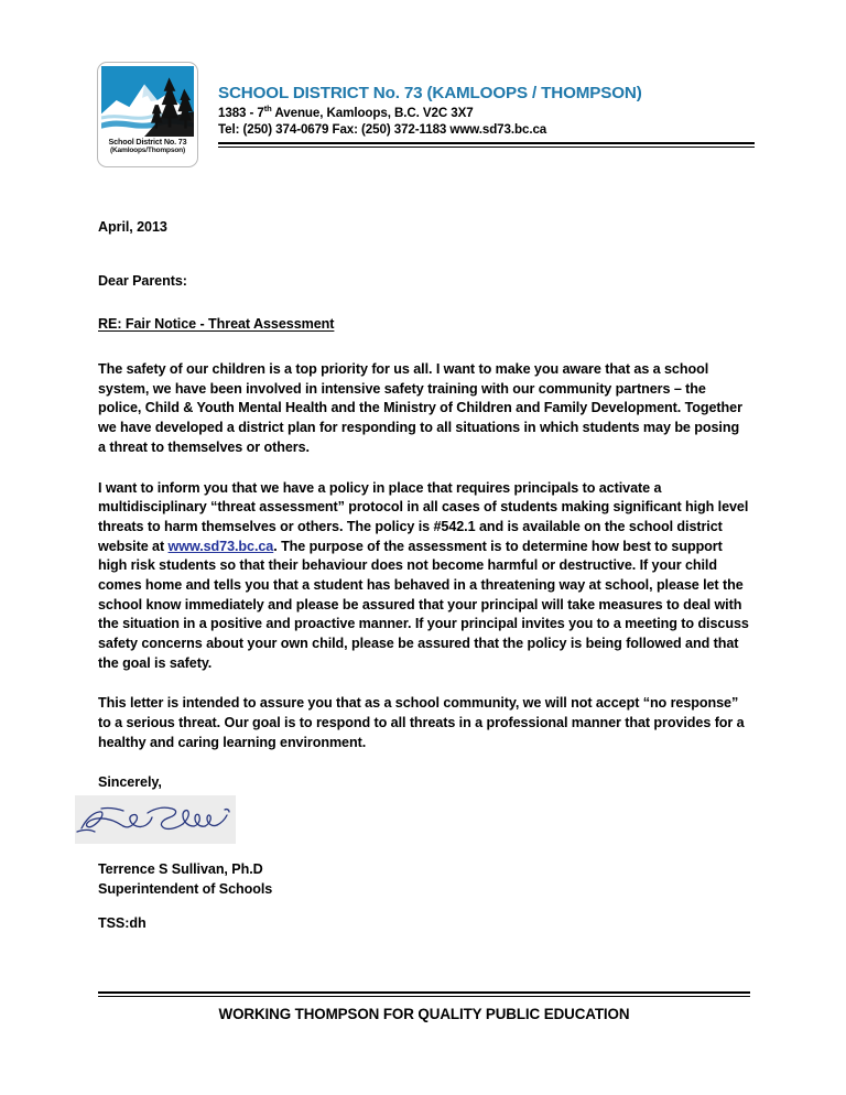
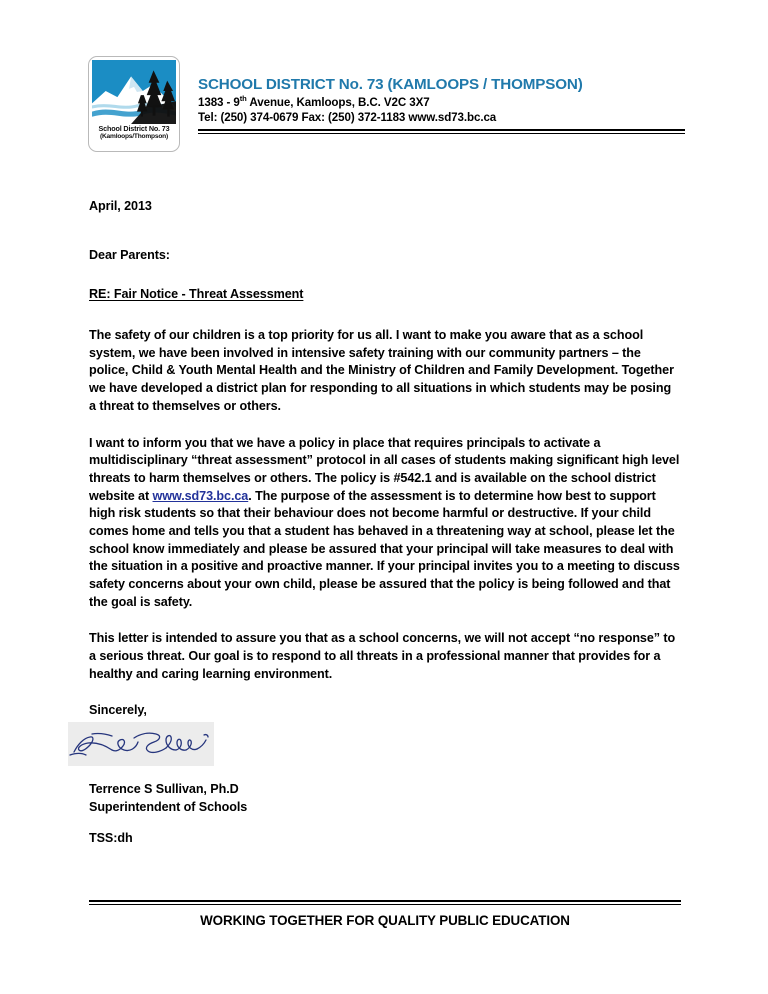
  School District No. 73
  SCHOOL DISTRICT No. 73 (KAMLOOPS / THOMPSON)
- 1383 - 7th Avenue, Kamloops, B.C. V2C 3X7
+ 1383 - 9th Avenue, Kamloops, B.C. V2C 3X7
  Tel: (250) 374-0679 Fax: (250) 372-1183 www.sd73.bc.ca
  April, 2013
  Dear Parents:
  RE: Fair Notice - Threat Assessment
  The safety of our children is a top priority for us all. I want to make you aware that as a school system, we have been involved in intensive safety training with our community partners – the police, Child & Youth Mental Health and the Ministry of Children and Family Development. Together we have developed a district plan for responding to all situations in which students may be posing a threat to themselves or others.
  I want to inform you that we have a policy in place that requires principals to activate a multidisciplinary “threat assessment” protocol in all cases of students making significant high level threats to harm themselves or others. The policy is #542.1 and is available on the school district website at www.sd73.bc.ca. The purpose of the assessment is to determine how best to support high risk students so that their behaviour does not become harmful or destructive. If your child comes home and tells you that a student has behaved in a threatening way at school, please let the school know immediately and please be assured that your principal will take measures to deal with the situation in a positive and proactive manner. If your principal invites you to a meeting to discuss safety concerns about your own child, please be assured that the policy is being followed and that the goal is safety.
- This letter is intended to assure you that as a school community, we will not accept “no response” to a serious threat. Our goal is to respond to all threats in a professional manner that provides for a healthy and caring learning environment.
+ This letter is intended to assure you that as a school concerns, we will not accept “no response” to a serious threat. Our goal is to respond to all threats in a professional manner that provides for a healthy and caring learning environment.
  Sincerely,
  Terrence S Sullivan, Ph.D
  Superintendent of Schools
  TSS:dh
- WORKING THOMPSON FOR QUALITY PUBLIC EDUCATION
+ WORKING TOGETHER FOR QUALITY PUBLIC EDUCATION
